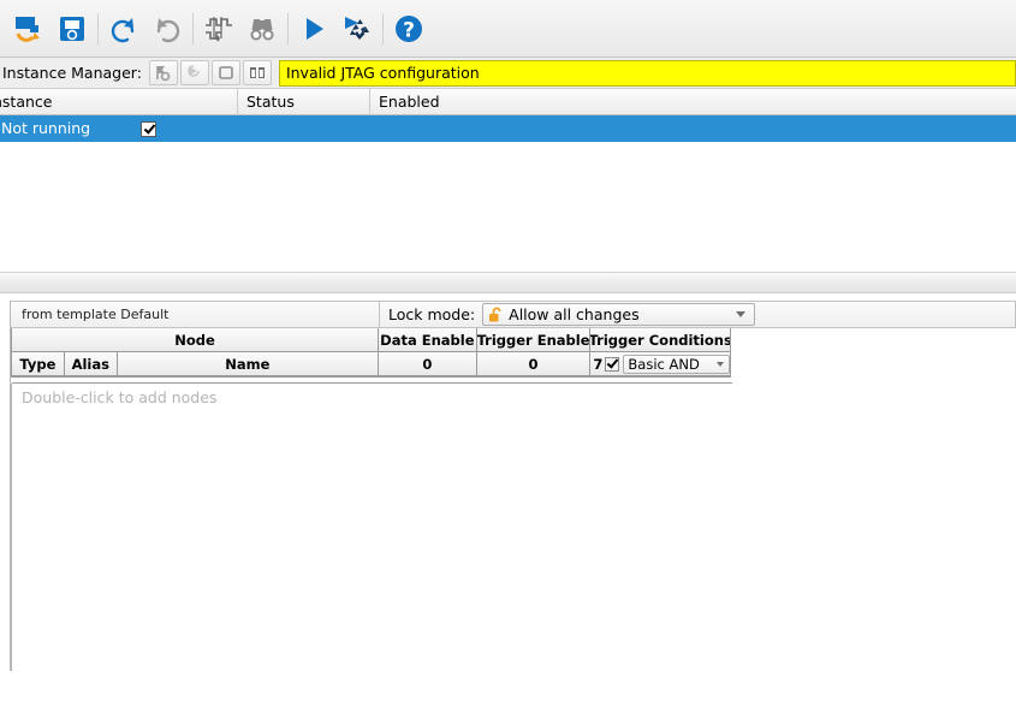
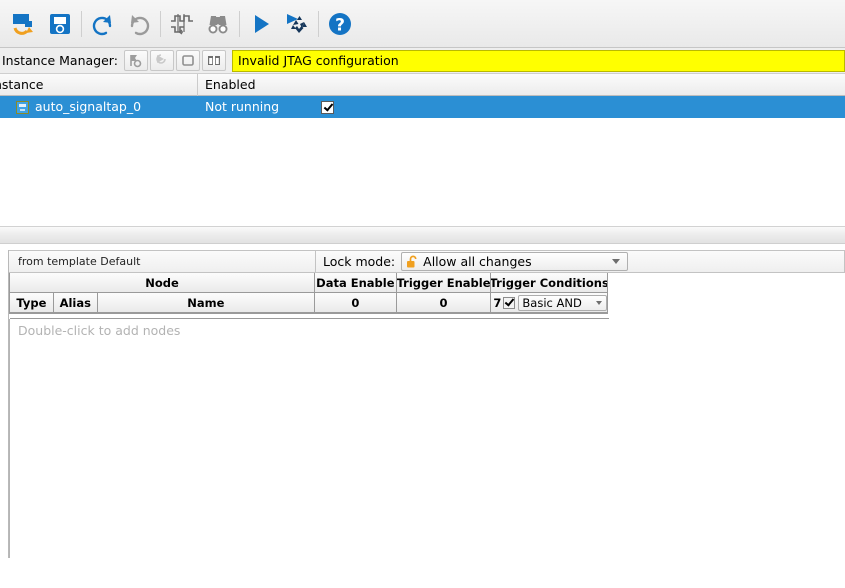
  ?
  Instance Manager:
  Invalid JTAG configuration
  stance
- Status
  Enabled
+ auto_signaltap_0
  Not running
  from template Default
  Lock mode:
  Allow all changes
  Node
  Data Enable
  Trigger Enable
  Trigger Conditions
  Type
  Alias
  Name
  0
  0
  7
  Basic AND
  Double-click to add nodes
